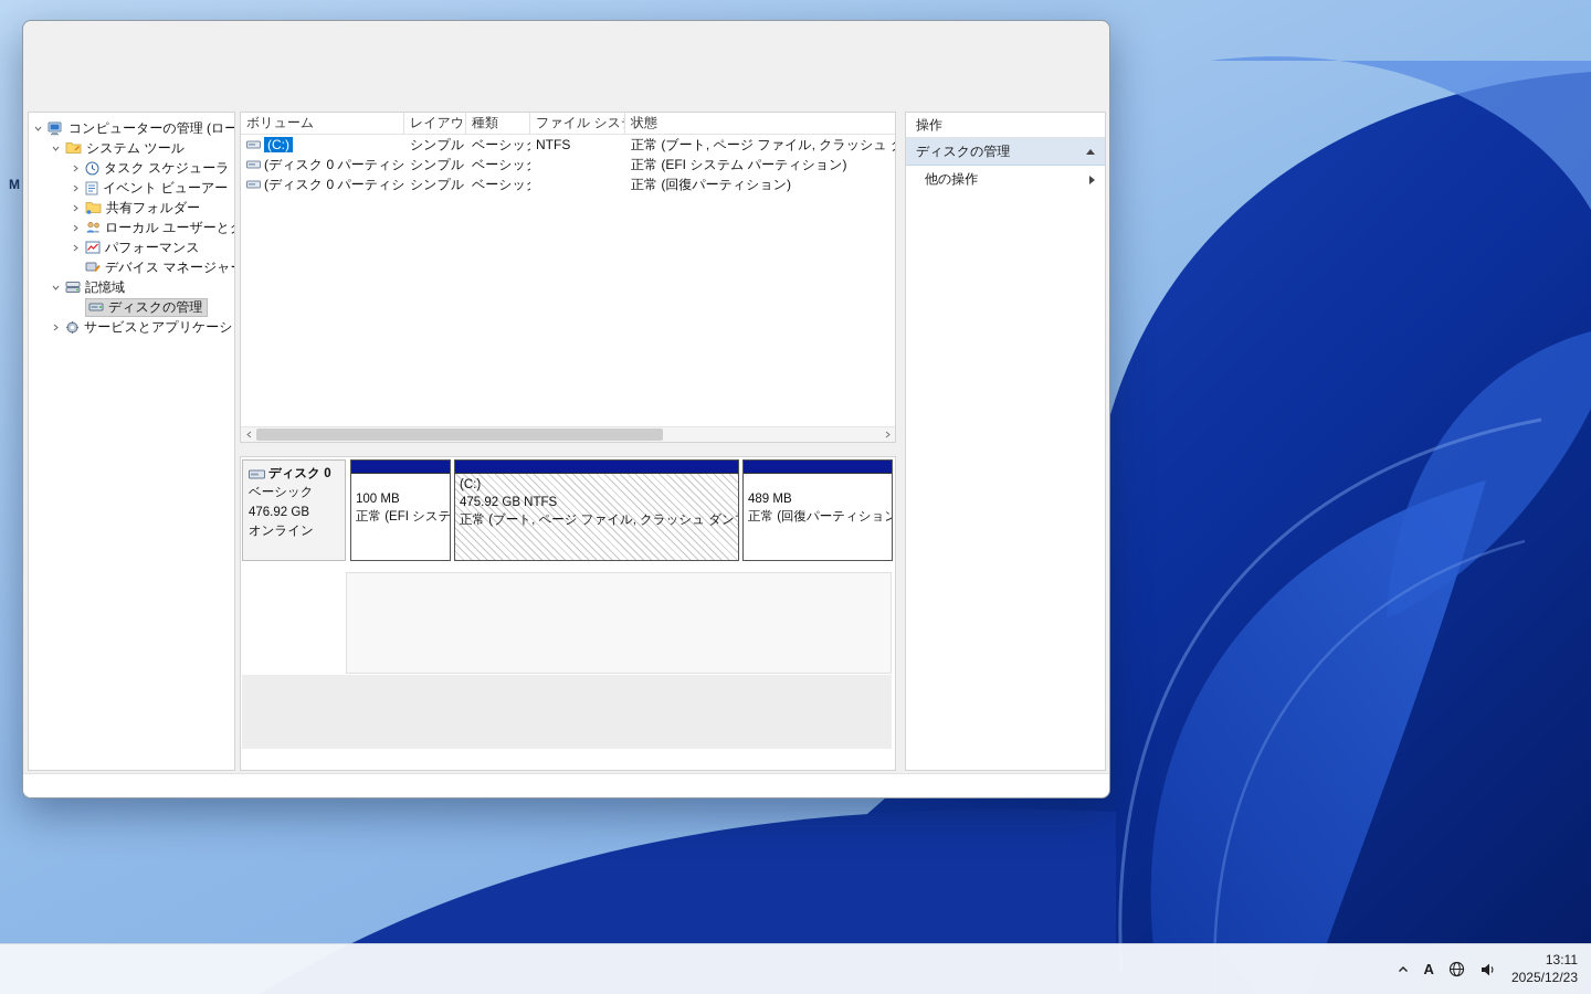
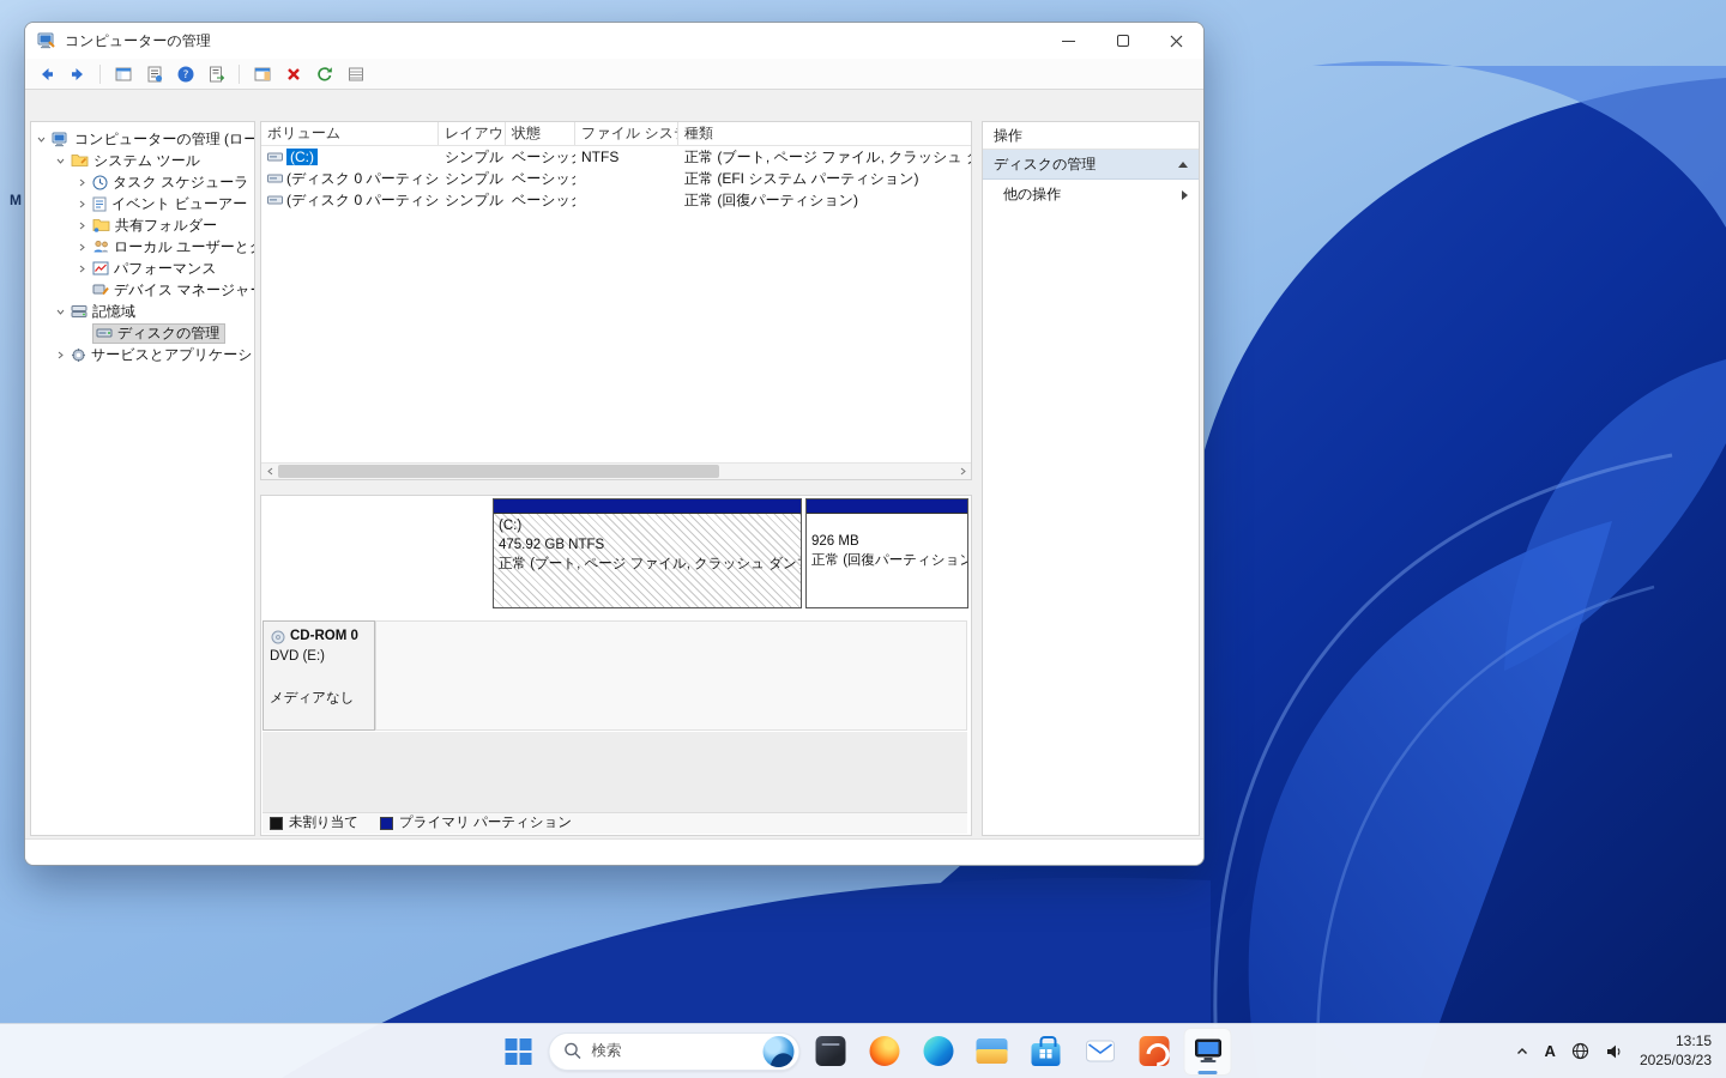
  M
+ コンピューターの管理
+ ?
  コンピューターの管理 (ロー
  システム ツール
  タスク スケジューラ
  イベント ビューアー
  共有フォルダー
  パフォーマンス
  デバイス マネージャ
  記憶域
  ディスクの管理
  サービスとアプリケーシ
  ボリューム
  レイアウ
- 種類
+ 状態
  ファイル シス
- 状態
+ 種類
  (C:)
  シンプル
  ベーシッ
  NTFS
  (ディスク 0 パーティシ
  シンプル
  ベーシッ
  正常 (EFI システム パーティション)
  (ディスク 0 パーティシ
  シンプル
  ベーシッ
  正常 (回復パーティション)
- ディスク 0
- ベーシック
- 476.92 GB
- オンライン
- 100 MB
- 正常 (EFI システ
  (C:)
  475.92 GB NTFS
  正常 (ブート, ページ ファイル, クラッシュ ダン
- 489 MB
+ 926 MB
  正常 (回復パーティション
+ CD-ROM 0
+ DVD (E:)
+ メディアなし
+ 未割り当て
+ プライマリ パーティション
  操作
  ディスクの管理
  他の操作
+ 検索
  A
- 13:11
+ 13:15
- 2025/12/23
+ 2025/03/23
